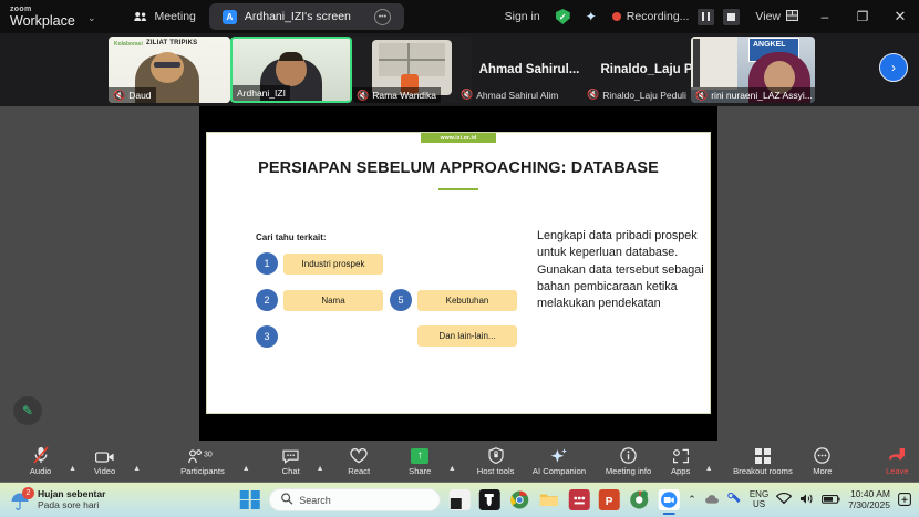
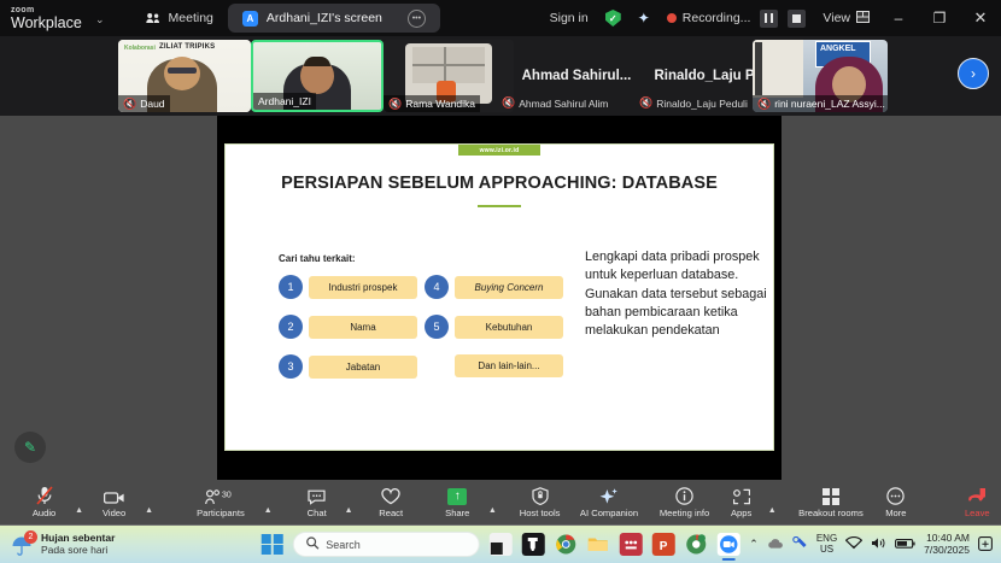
  Workplace
  ⌄
  Meeting
  A
  Ardhani_IZI's screen
  Sign in
  ✓
  ✦
  Recording...
  View
  –
  ❐
  ✕
  🔇
  Daud
  Ardhani_IZI
  🔇
  Rama Wandika
  Ahmad Sahirul...
  🔇
  Ahmad Sahirul Alim
  Rinaldo_Laju P
  🔇
  Rinaldo_Laju Peduli
  🔇
  rini nuraeni_LAZ Assyi...
  ›
  PERSIAPAN SEBELUM APPROACHING: DATABASE
  Cari tahu terkait:
  1
  Industri prospek
  2
  Nama
  3
+ Jabatan
+ 4
+ Buying Concern
  5
  Kebutuhan
  Dan lain-lain...
  Lengkapi data pribadi prospek untuk keperluan database. Gunakan data tersebut sebagai bahan pembicaraan ketika melakukan pendekatan
  ✎
  Audio
  Video
  Participants
  Chat
  React
  ↑
  Share
  Host tools
  AI Companion
  Meeting info
  Apps
  Breakout rooms
  More
  Leave
  Hujan sebentar
  Pada sore hari
  Search
  P
  ⌃
  ENG
  US
  10:40 AM
  7/30/2025
